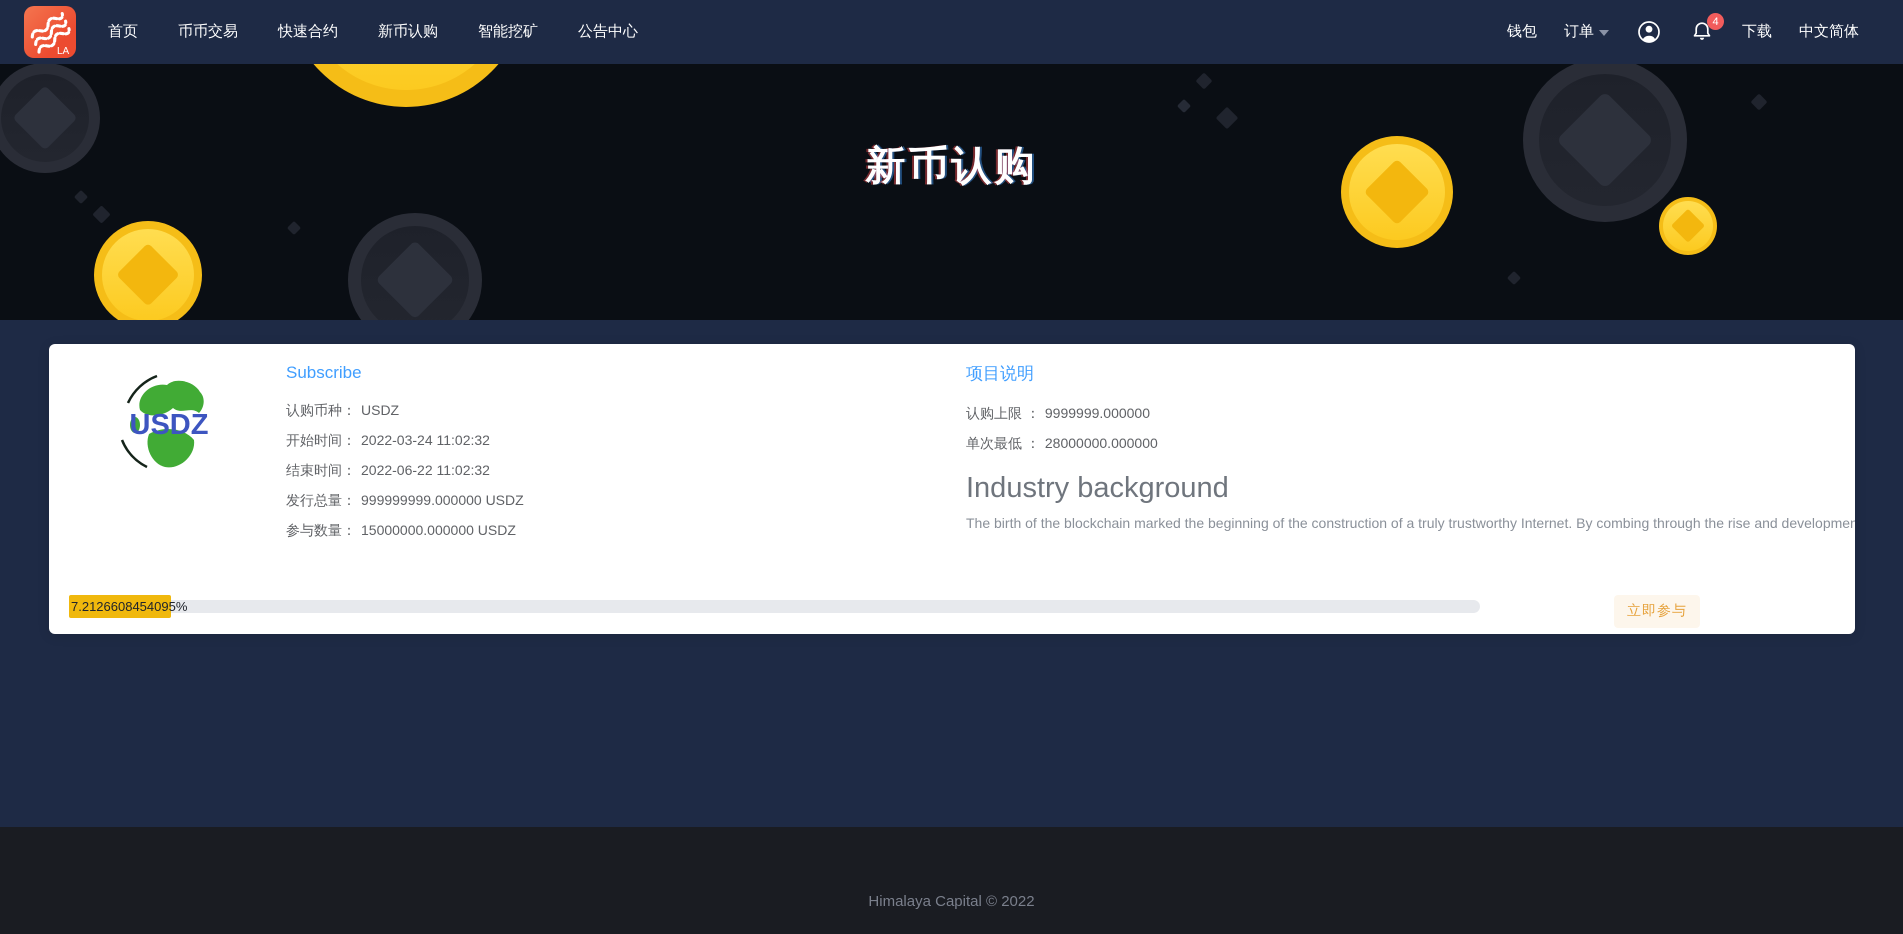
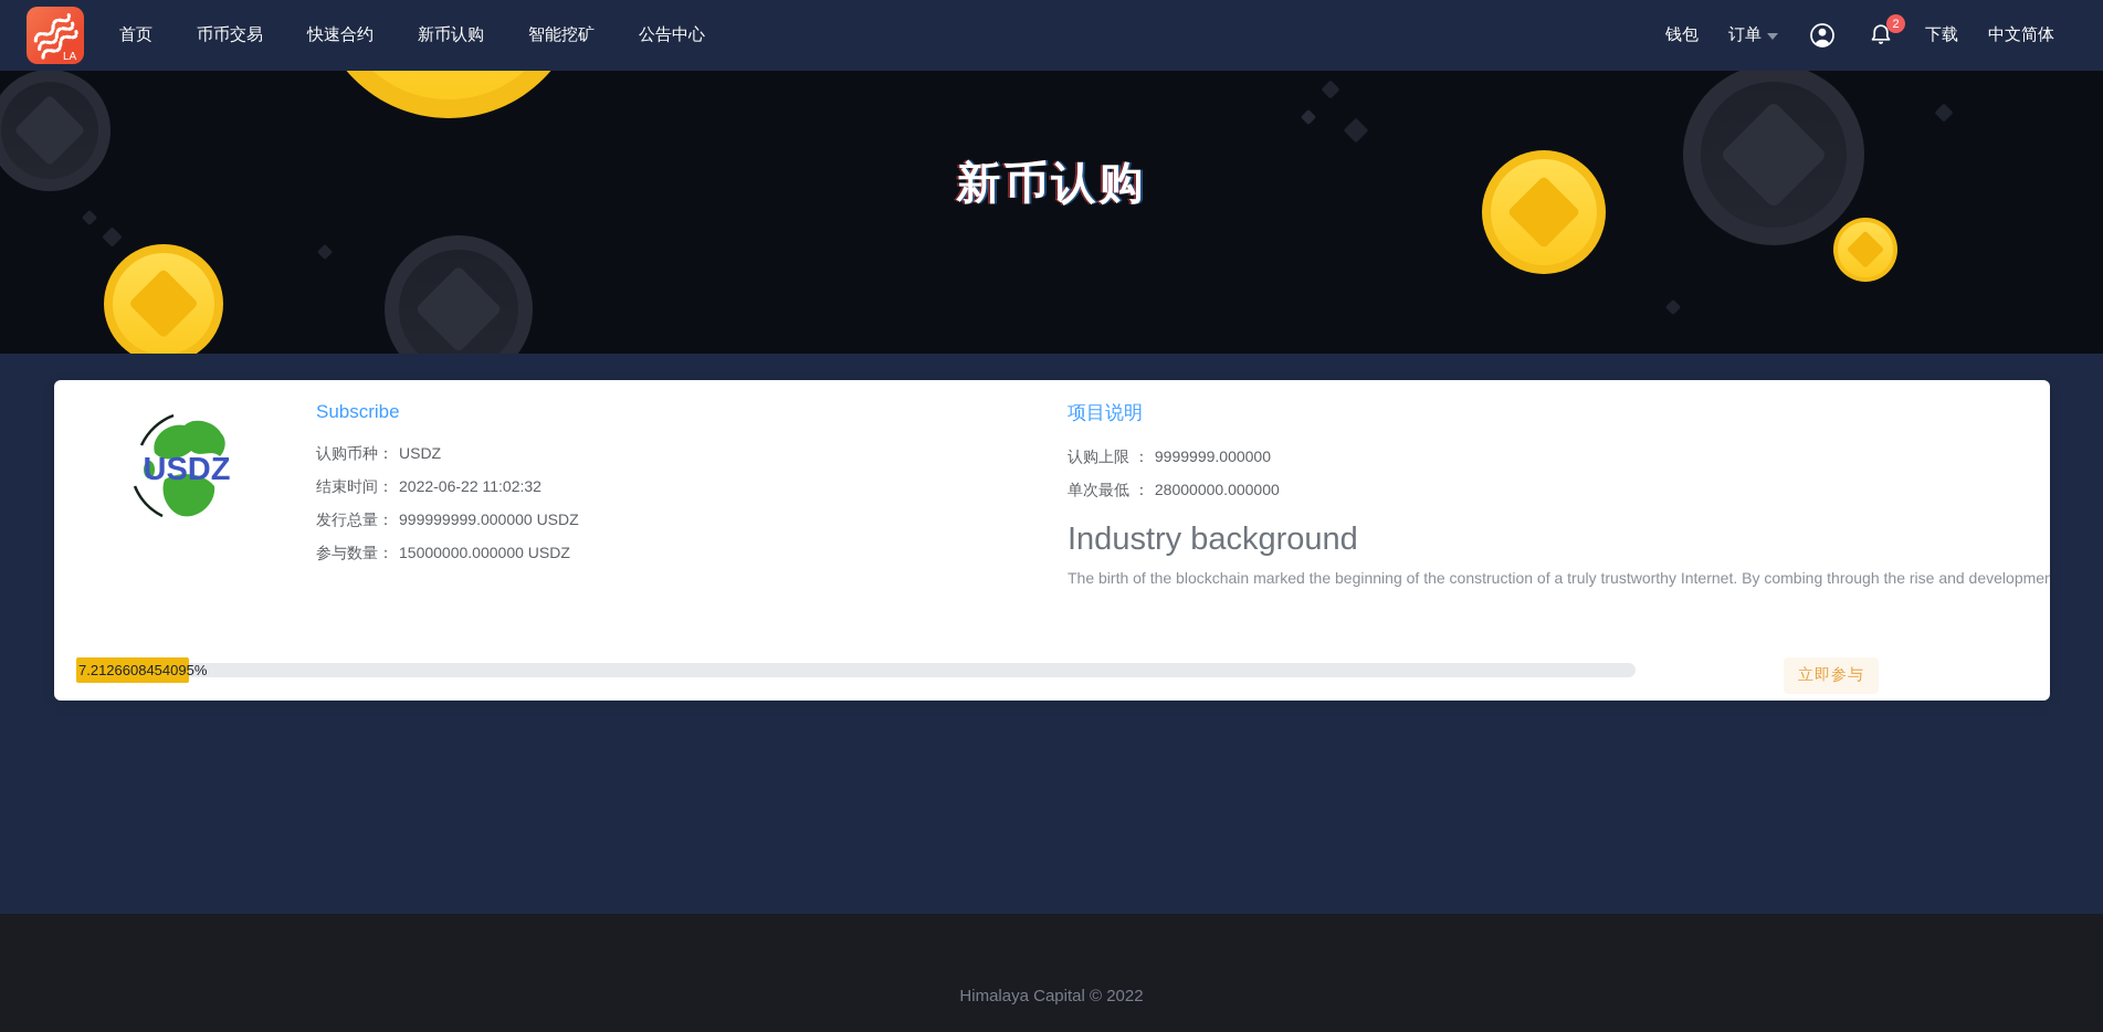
  LA
  首页
  币币交易
  快速合约
  新币认购
  智能挖矿
  公告中心
  钱包
  订单
- 4
+ 2
  下载
  中文简体
  新币认购
  USDZ
  Subscribe
  认购币种： USDZ
- 开始时间： 2022-03-24 11:02:32
  结束时间： 2022-06-22 11:02:32
  发行总量： 999999999.000000 USDZ
  参与数量： 15000000.000000 USDZ
  项目说明
  认购上限 ： 9999999.000000
  单次最低 ： 28000000.000000
  Industry background
  The birth of the blockchain marked the beginning of the construction of a truly trustworthy Internet. By combing through the rise and developmen
  7.2126608454095%
  立即参与
  Himalaya Capital © 2022
